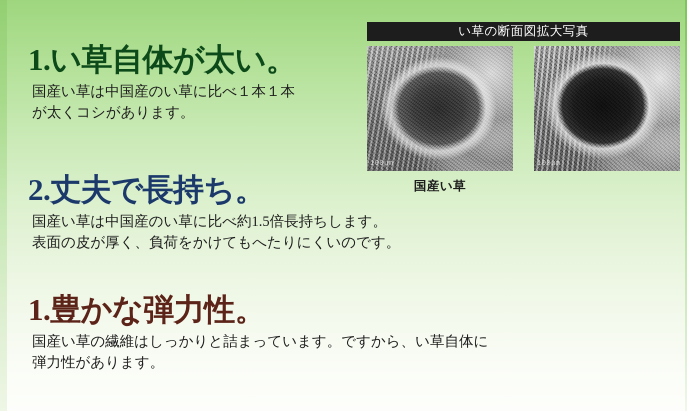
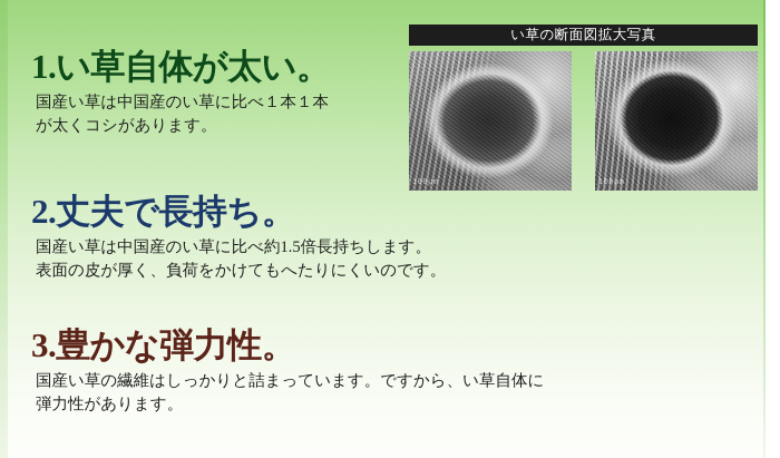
  1.い草自体が太い。
  国産い草は中国産のい草に比べ１本１本
  が太くコシがあります。
  2.丈夫で長持ち。
  国産い草は中国産のい草に比べ約1.5倍長持ちします。
  表面の皮が厚く、負荷をかけてもへたりにくいのです。
- 1.豊かな弾力性。
+ 3.豊かな弾力性。
  国産い草の繊維はしっかりと詰まっています。ですから、い草自体に
  弾力性があります。
  い草の断面図拡大写真
  100μm
- 国産い草
  100μm
